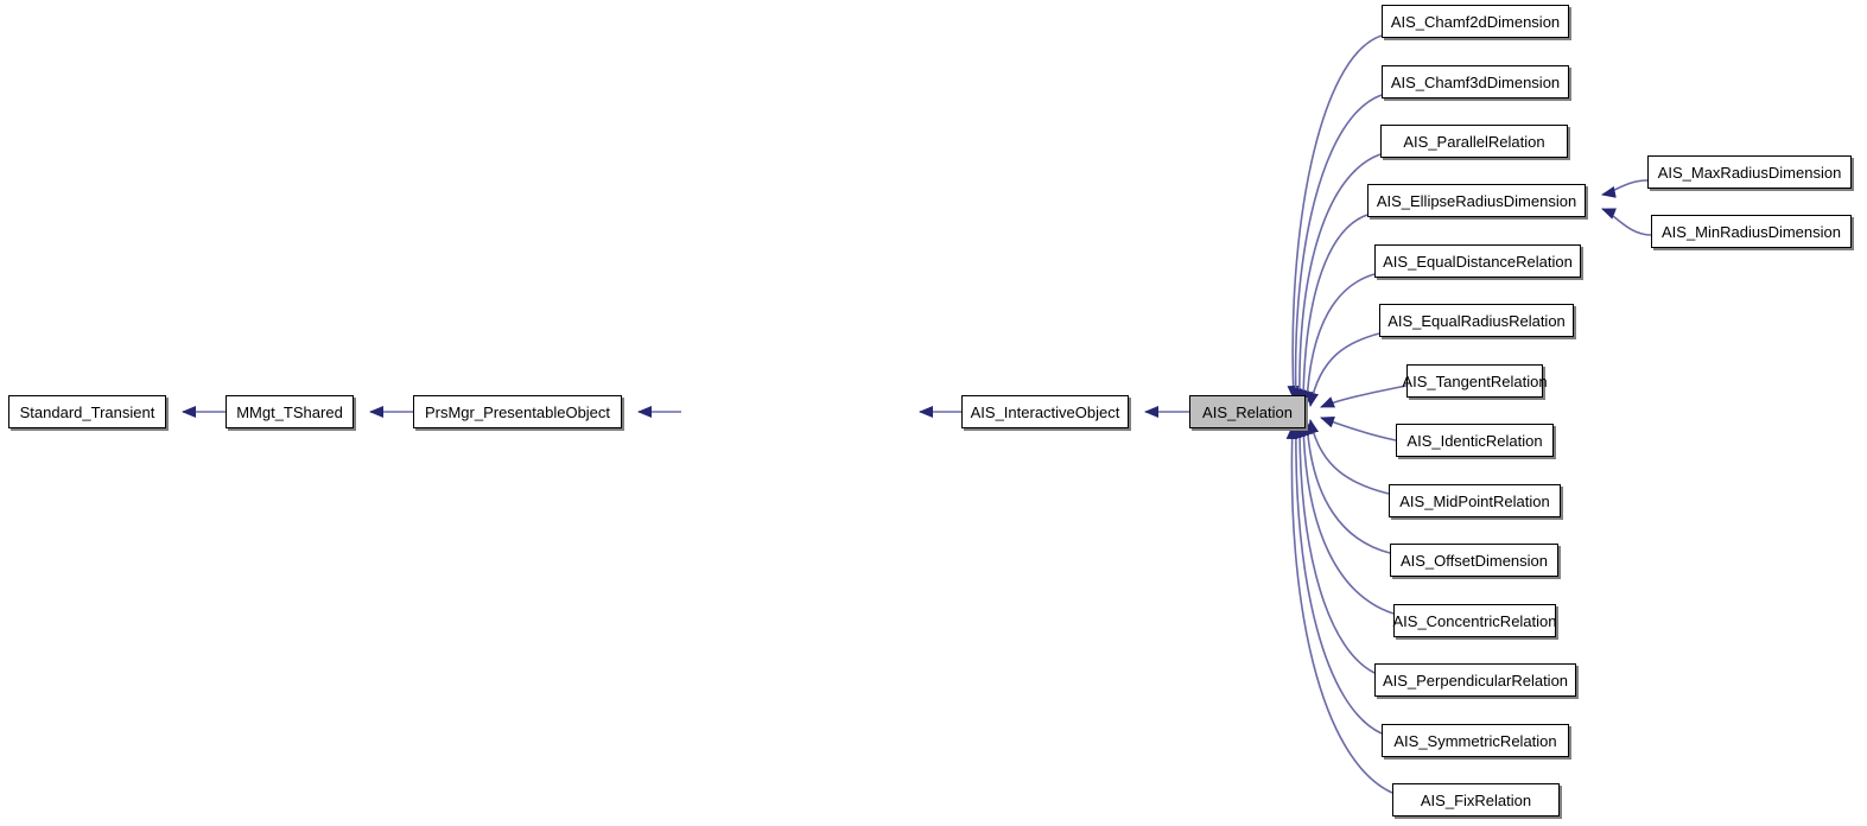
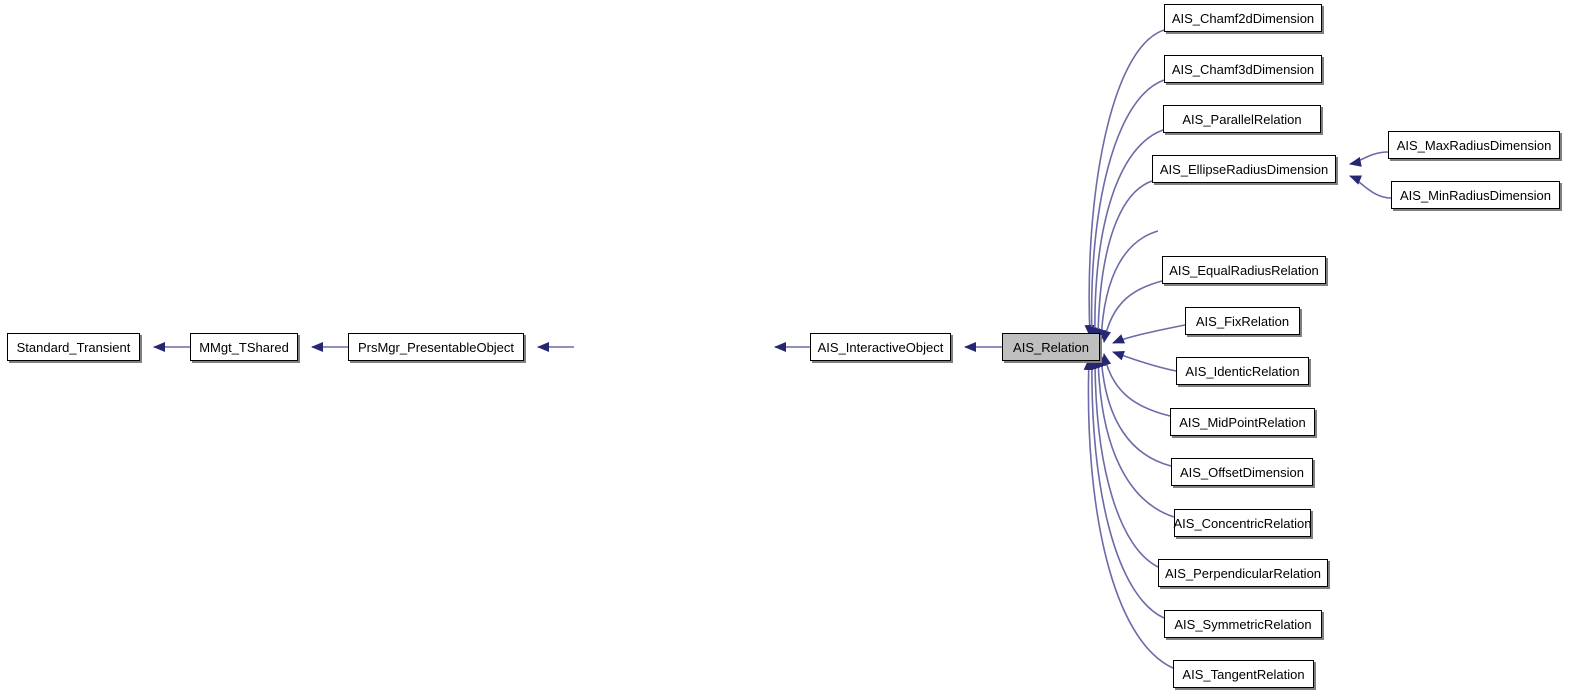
  Standard_Transient
  MMgt_TShared
  PrsMgr_PresentableObject
  AIS_InteractiveObject
  AIS_Relation
  AIS_Chamf2dDimension
  AIS_Chamf3dDimension
  AIS_ParallelRelation
  AIS_EllipseRadiusDimension
- AIS_EqualDistanceRelation
  AIS_EqualRadiusRelation
- AIS_TangentRelation
+ AIS_FixRelation
  AIS_IdenticRelation
  AIS_MidPointRelation
  AIS_OffsetDimension
  AIS_ConcentricRelation
  AIS_PerpendicularRelation
  AIS_SymmetricRelation
- AIS_FixRelation
+ AIS_TangentRelation
  AIS_MaxRadiusDimension
  AIS_MinRadiusDimension
